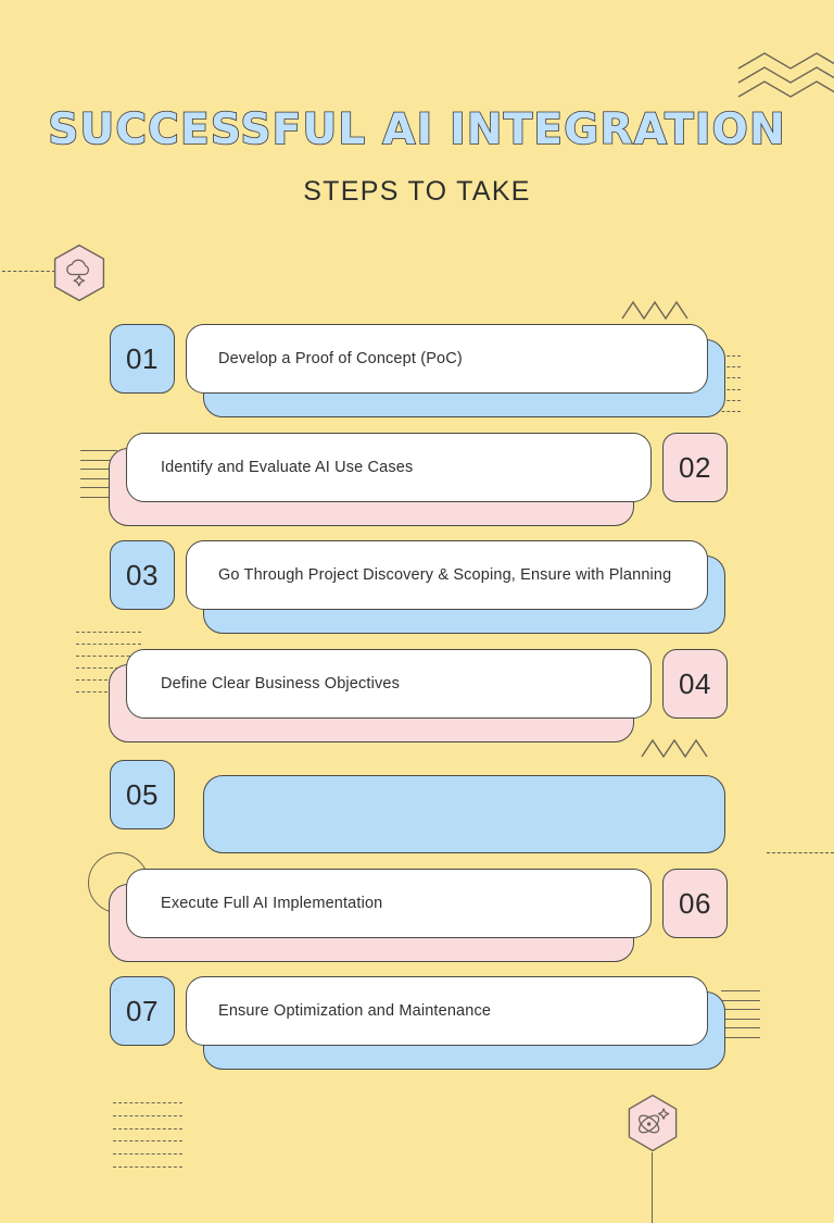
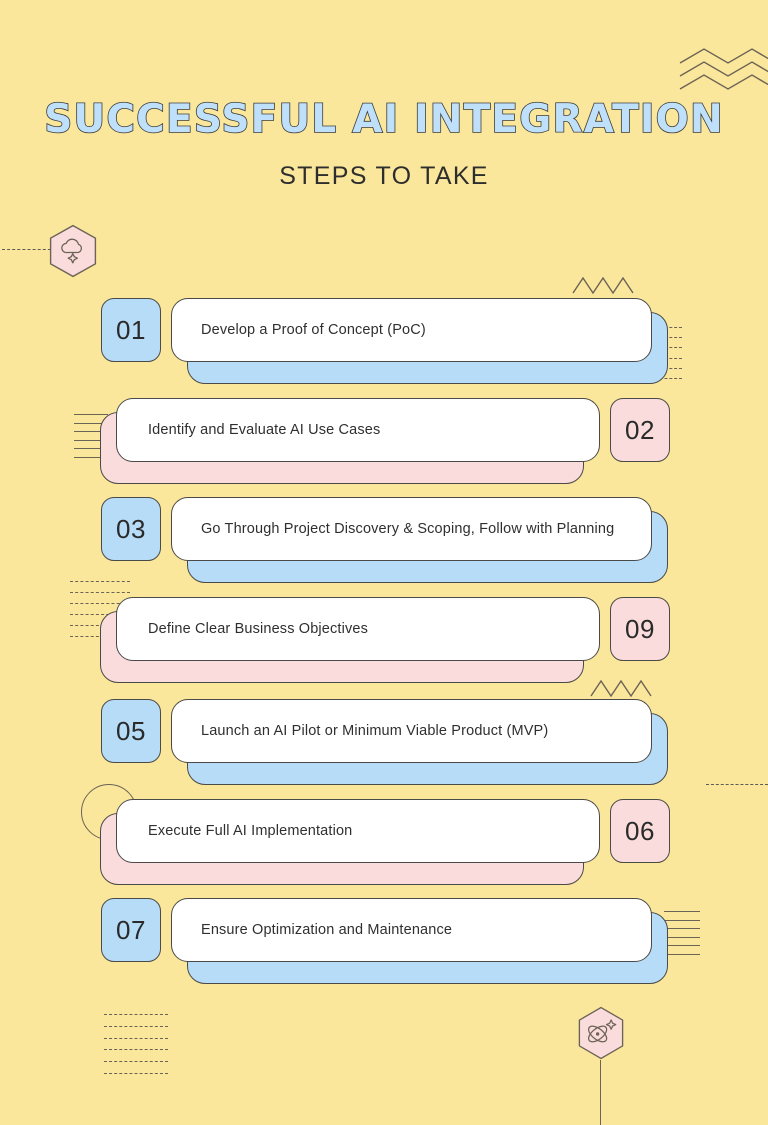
  SUCCESSFUL AI INTEGRATION
  STEPS TO TAKE
  Develop a Proof of Concept (PoC)
  01
  Identify and Evaluate AI Use Cases
  02
- Go Through Project Discovery & Scoping, Ensure with Planning
+ Go Through Project Discovery & Scoping, Follow with Planning
  03
  Define Clear Business Objectives
- 04
+ 09
+ Launch an AI Pilot or Minimum Viable Product (MVP)
  05
  Execute Full AI Implementation
  06
  Ensure Optimization and Maintenance
  07
